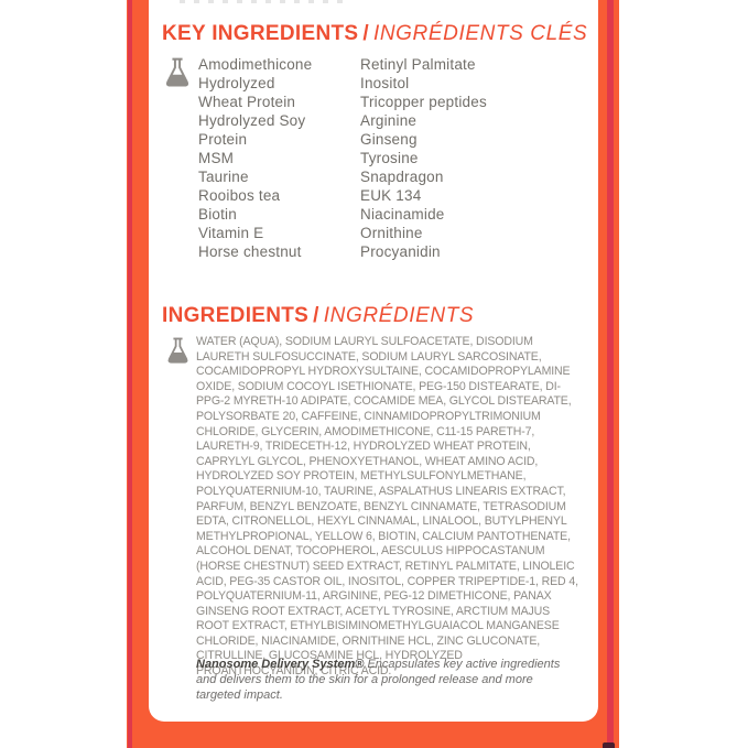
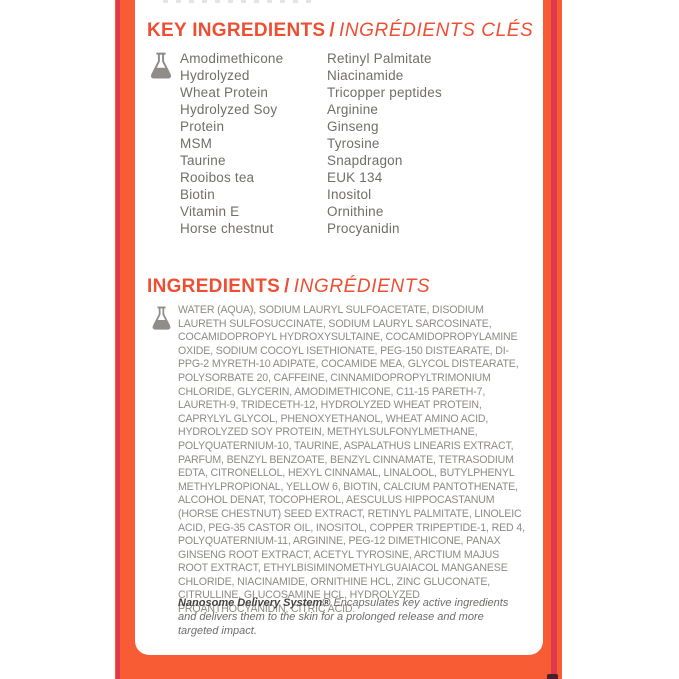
  KEY INGREDIENTS / INGRÉDIENTS CLÉS
  Amodimethicone
  Hydrolyzed
  Wheat Protein
  Hydrolyzed Soy
  Protein
  MSM
  Taurine
  Rooibos tea
  Biotin
  Vitamin E
  Horse chestnut
  Retinyl Palmitate
- Inositol
+ Niacinamide
  Tricopper peptides
  Arginine
  Ginseng
  Tyrosine
  Snapdragon
  EUK 134
- Niacinamide
+ Inositol
  Ornithine
  Procyanidin
  INGREDIENTS / INGRÉDIENTS
  WATER (AQUA), SODIUM LAURYL SULFOACETATE, DISODIUM LAURETH SULFOSUCCINATE, SODIUM LAURYL SARCOSINATE, COCAMIDOPROPYL HYDROXYSULTAINE, COCAMIDOPROPYLAMINE OXIDE, SODIUM COCOYL ISETHIONATE, PEG-150 DISTEARATE, DI-PPG-2 MYRETH-10 ADIPATE, COCAMIDE MEA, GLYCOL DISTEARATE, POLYSORBATE 20, CAFFEINE, CINNAMIDOPROPYLTRIMONIUM CHLORIDE, GLYCERIN, AMODIMETHICONE, C11-15 PARETH-7, LAURETH-9, TRIDECETH-12, HYDROLYZED WHEAT PROTEIN, CAPRYLYL GLYCOL, PHENOXYETHANOL, WHEAT AMINO ACID, HYDROLYZED SOY PROTEIN, METHYLSULFONYLMETHANE, POLYQUATERNIUM-10, TAURINE, ASPALATHUS LINEARIS EXTRACT, PARFUM, BENZYL BENZOATE, BENZYL CINNAMATE, TETRASODIUM EDTA, CITRONELLOL, HEXYL CINNAMAL, LINALOOL, BUTYLPHENYL METHYLPROPIONAL, YELLOW 6, BIOTIN, CALCIUM PANTOTHENATE, ALCOHOL DENAT, TOCOPHEROL, AESCULUS HIPPOCASTANUM (HORSE CHESTNUT) SEED EXTRACT, RETINYL PALMITATE, LINOLEIC ACID, PEG-35 CASTOR OIL, INOSITOL, COPPER TRIPEPTIDE-1, RED 4, POLYQUATERNIUM-11, ARGININE, PEG-12 DIMETHICONE, PANAX GINSENG ROOT EXTRACT, ACETYL TYROSINE, ARCTIUM MAJUS ROOT EXTRACT, ETHYLBISIMINOMETHYLGUAIACOL MANGANESE CHLORIDE, NIACINAMIDE, ORNITHINE HCL, ZINC GLUCONATE, CITRULLINE, GLUCOSAMINE HCL, HYDROLYZED PROANTHOCYANIDIN, CITRIC ACID.
  Nanosome Delivery System® Encapsulates key active ingredients and delivers them to the skin for a prolonged release and more targeted impact.
